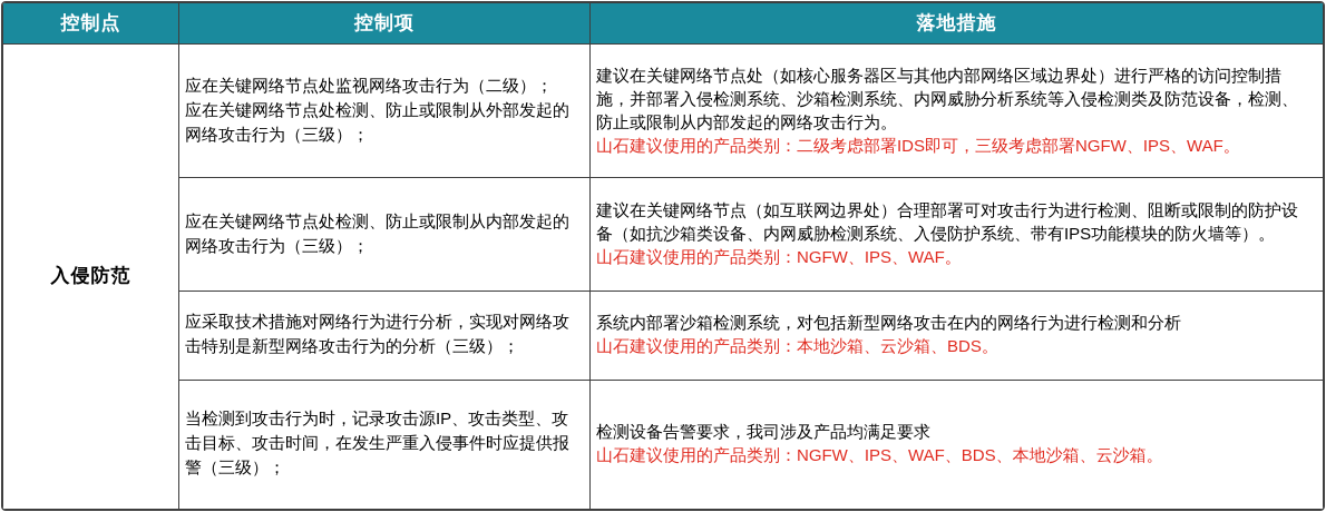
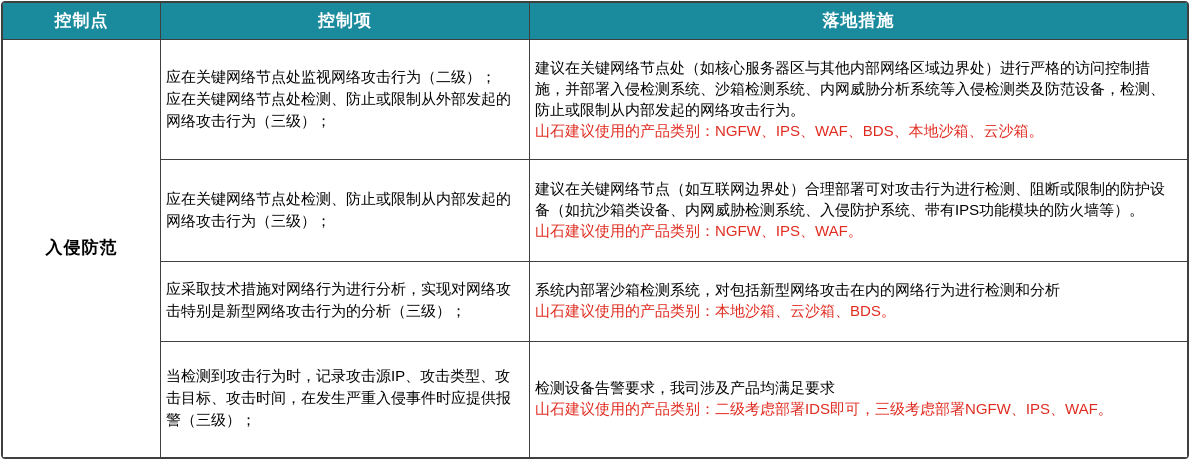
  控制点	控制项	落地措施
- 入侵防范	应在关键网络节点处监视网络攻击行为（二级）； 应在关键网络节点处检测、防止或限制从外部发起的网络攻击行为（三级）；	建议在关键网络节点处（如核心服务器区与其他内部网络区域边界处）进行严格的访问控制措施，并部署入侵检测系统、沙箱检测系统、内网威胁分析系统等入侵检测类及防范设备，检测、防止或限制从内部发起的网络攻击行为。 山石建议使用的产品类别：二级考虑部署IDS即可，三级考虑部署NGFW、IPS、WAF。
+ 入侵防范	应在关键网络节点处监视网络攻击行为（二级）； 应在关键网络节点处检测、防止或限制从外部发起的网络攻击行为（三级）；	建议在关键网络节点处（如核心服务器区与其他内部网络区域边界处）进行严格的访问控制措施，并部署入侵检测系统、沙箱检测系统、内网威胁分析系统等入侵检测类及防范设备，检测、防止或限制从内部发起的网络攻击行为。 山石建议使用的产品类别：NGFW、IPS、WAF、BDS、本地沙箱、云沙箱。
  应在关键网络节点处检测、防止或限制从内部发起的网络攻击行为（三级）；	建议在关键网络节点（如互联网边界处）合理部署可对攻击行为进行检测、阻断或限制的防护设备（如抗沙箱类设备、内网威胁检测系统、入侵防护系统、带有IPS功能模块的防火墙等）。 山石建议使用的产品类别：NGFW、IPS、WAF。
  应采取技术措施对网络行为进行分析，实现对网络攻击特别是新型网络攻击行为的分析（三级）；	系统内部署沙箱检测系统，对包括新型网络攻击在内的网络行为进行检测和分析 山石建议使用的产品类别：本地沙箱、云沙箱、BDS。
- 当检测到攻击行为时，记录攻击源IP、攻击类型、攻击目标、攻击时间，在发生严重入侵事件时应提供报警（三级）；	检测设备告警要求，我司涉及产品均满足要求 山石建议使用的产品类别：NGFW、IPS、WAF、BDS、本地沙箱、云沙箱。
+ 当检测到攻击行为时，记录攻击源IP、攻击类型、攻击目标、攻击时间，在发生严重入侵事件时应提供报警（三级）；	检测设备告警要求，我司涉及产品均满足要求 山石建议使用的产品类别：二级考虑部署IDS即可，三级考虑部署NGFW、IPS、WAF。
